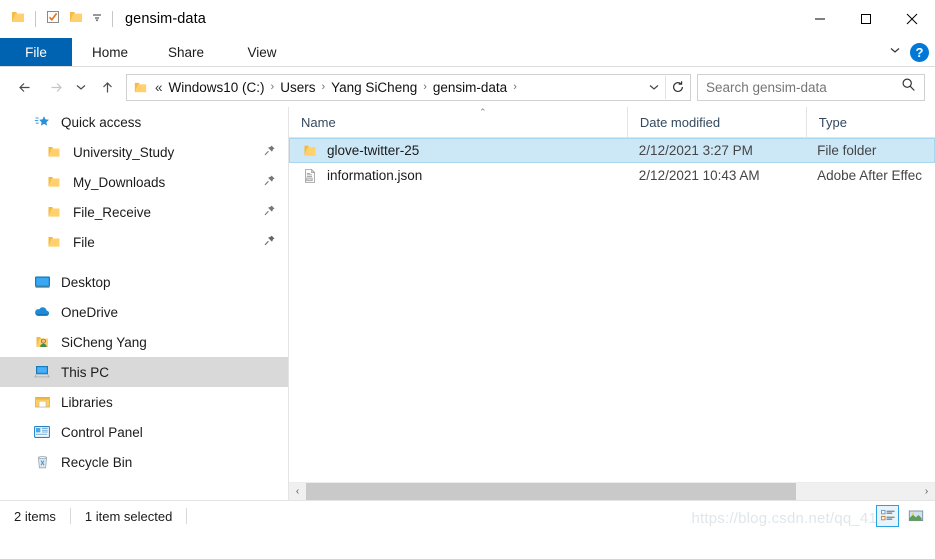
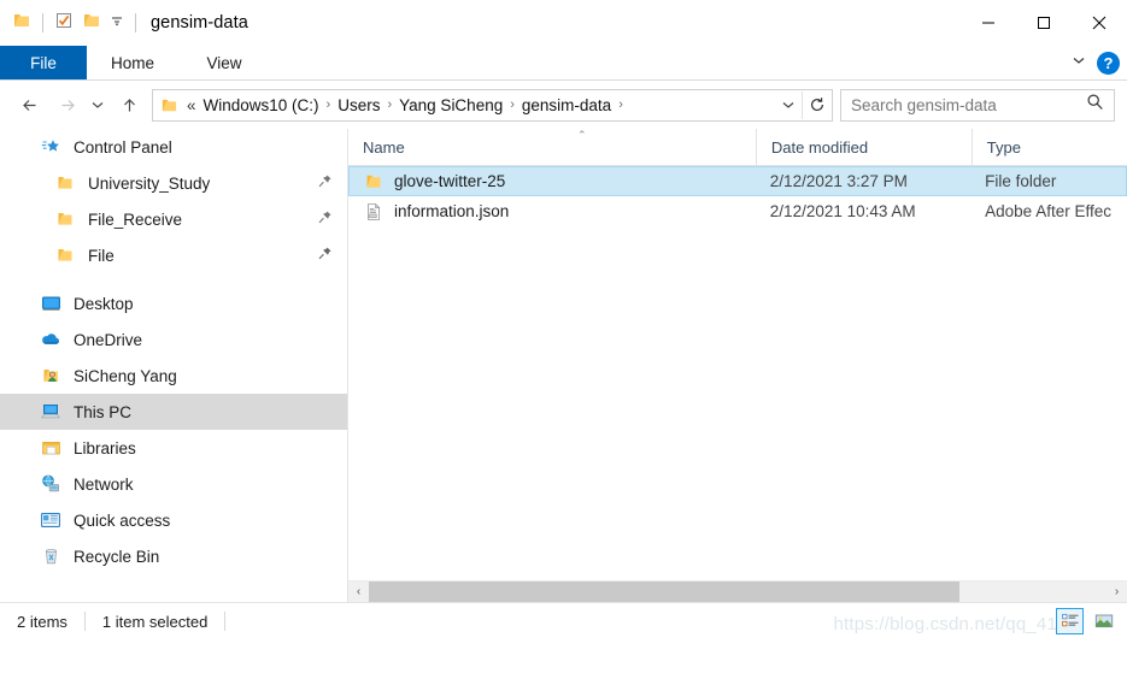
  gensim-data
  File
  Home
- Share
  View
  ?
  «
  Windows10 (C:)
  ›
  Users
  ›
  Yang SiCheng
  ›
  gensim-data
  ›
  Search gensim-data
- Quick access
+ Control Panel
  University_Study
- My_Downloads
  File_Receive
  File
  Desktop
  OneDrive
  SiCheng Yang
  This PC
  Libraries
+ Network
- Control Panel
+ Quick access
  Recycle Bin
  Name
  ⌃
  Date modified
  Type
  glove-twitter-25
  2/12/2021 3:27 PM
  File folder
  information.json
  2/12/2021 10:43 AM
  Adobe After Effec
  ‹
  ›
  2 items
  1 item selected
  https://blog.csdn.net/qq_41
